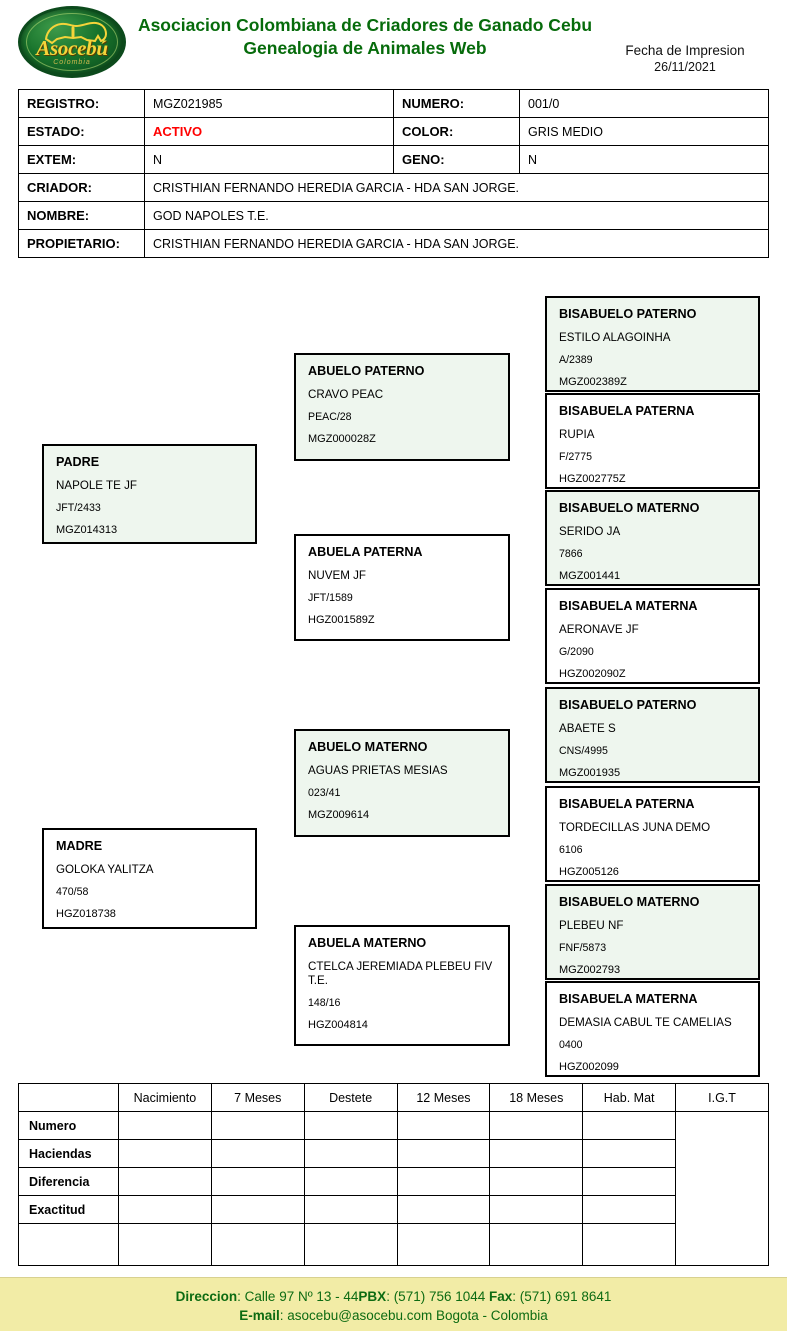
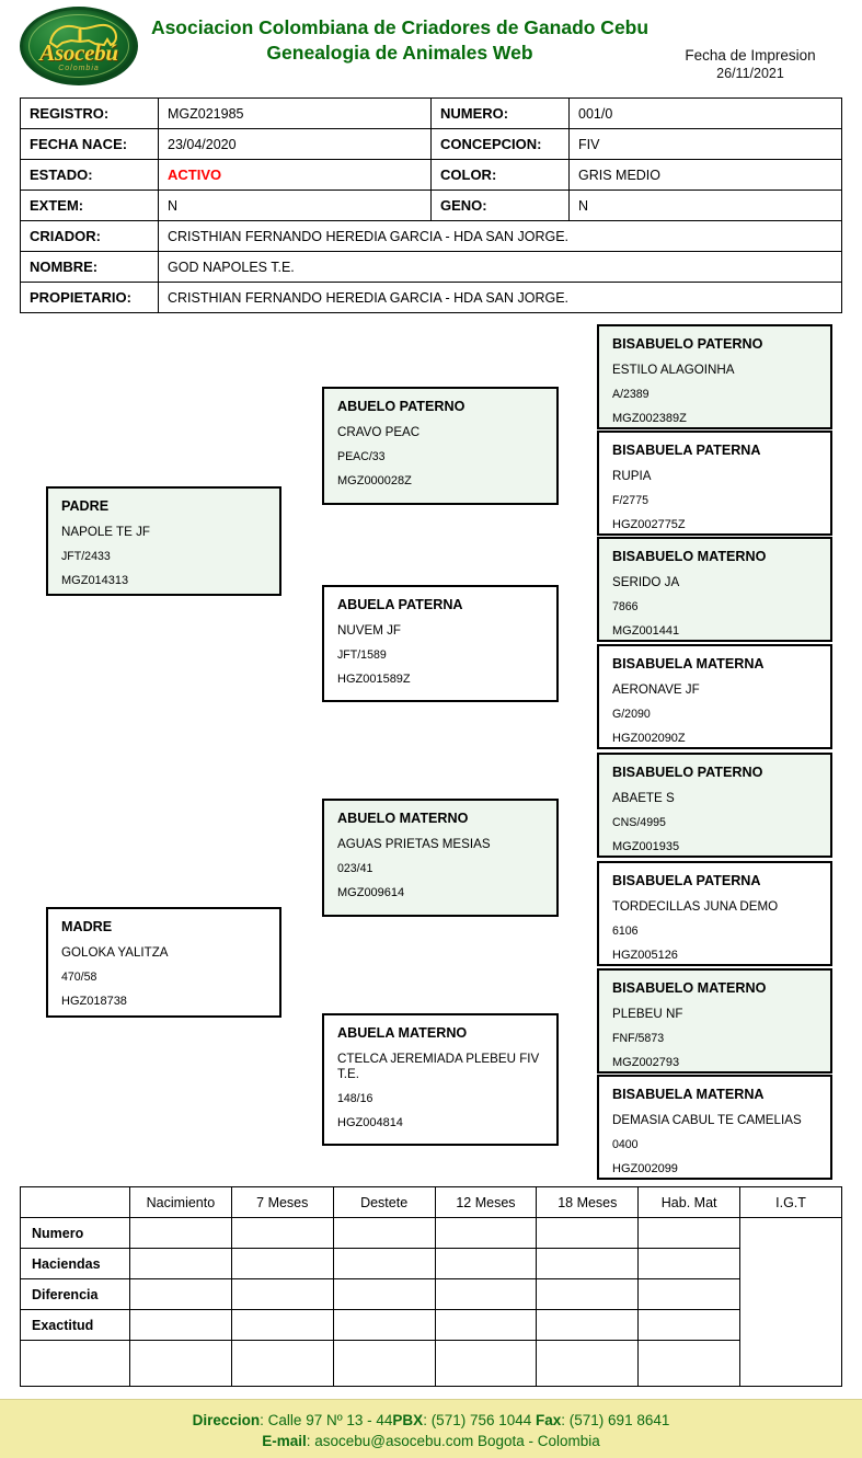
  Asocebú
  Asociacion Colombiana de Criadores de Ganado Cebu
  Genealogia de Animales Web
  Fecha de Impresion
  26/11/2021
  REGISTRO:	MGZ021985	NUMERO:	001/0
+ FECHA NACE:	23/04/2020	CONCEPCION:	FIV
  ESTADO:	ACTIVO	COLOR:	GRIS MEDIO
  EXTEM:	N	GENO:	N
  CRIADOR:	CRISTHIAN FERNANDO HEREDIA GARCIA - HDA SAN JORGE.
  NOMBRE:	GOD NAPOLES T.E.
  PROPIETARIO:	CRISTHIAN FERNANDO HEREDIA GARCIA - HDA SAN JORGE.
  PADRE
  NAPOLE TE JF
  JFT/2433
  MGZ014313
  MADRE
  GOLOKA YALITZA
  470/58
  HGZ018738
  ABUELO PATERNO
  CRAVO PEAC
- PEAC/28
+ PEAC/33
  MGZ000028Z
  ABUELA PATERNA
  NUVEM JF
  JFT/1589
  HGZ001589Z
  ABUELO MATERNO
  AGUAS PRIETAS MESIAS
  023/41
  MGZ009614
  ABUELA MATERNO
  CTELCA JEREMIADA PLEBEU FIV T.E.
  148/16
  HGZ004814
  BISABUELO PATERNO
  ESTILO ALAGOINHA
  A/2389
  MGZ002389Z
  BISABUELA PATERNA
  RUPIA
  F/2775
  HGZ002775Z
  BISABUELO MATERNO
  SERIDO JA
  7866
  MGZ001441
  BISABUELA MATERNA
  AERONAVE JF
  G/2090
  HGZ002090Z
  BISABUELO PATERNO
  ABAETE S
  CNS/4995
  MGZ001935
  BISABUELA PATERNA
  TORDECILLAS JUNA DEMO
  6106
  HGZ005126
  BISABUELO MATERNO
  PLEBEU NF
  FNF/5873
  MGZ002793
  BISABUELA MATERNA
  DEMASIA CABUL TE CAMELIAS
  0400
  HGZ002099
  	Nacimiento	7 Meses	Destete	12 Meses	18 Meses	Hab. Mat	I.G.T
  Numero
  Haciendas
  Diferencia
  Exactitud
  Direccion: Calle 97 Nº 13 - 44PBX: (571) 756 1044 Fax: (571) 691 8641
  E-mail: asocebu@asocebu.com Bogota - Colombia
